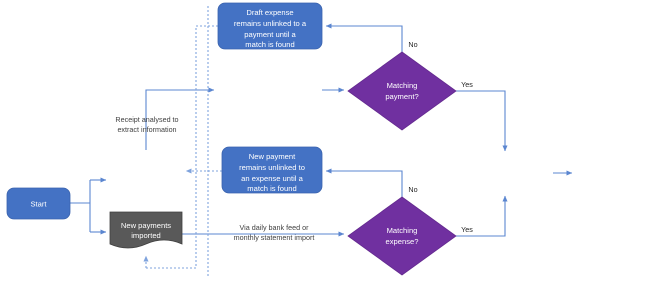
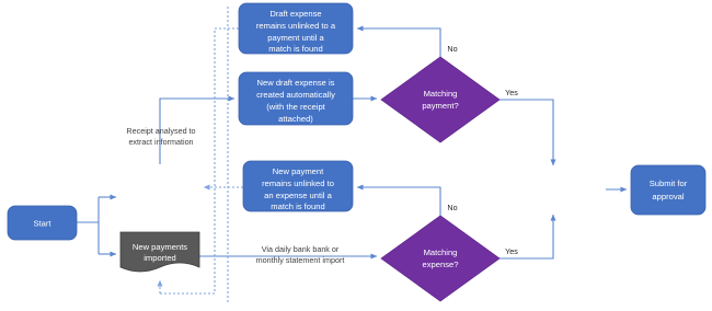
  Start
  New payments
  imported
  Draft expense
  remains unlinked to a
  payment until a
  match is found
+ New draft expense is
+ created automatically
+ (with the receipt
+ attached)
  New payment
  remains unlinked to
  an expense until a
  match is found
  Matching
  payment?
  Matching
  expense?
+ Submit for
+ approval
  Receipt analysed to
  extract information
- Via daily bank feed or
+ Via daily bank bank or
  monthly statement import
  No
  Yes
  No
  Yes
